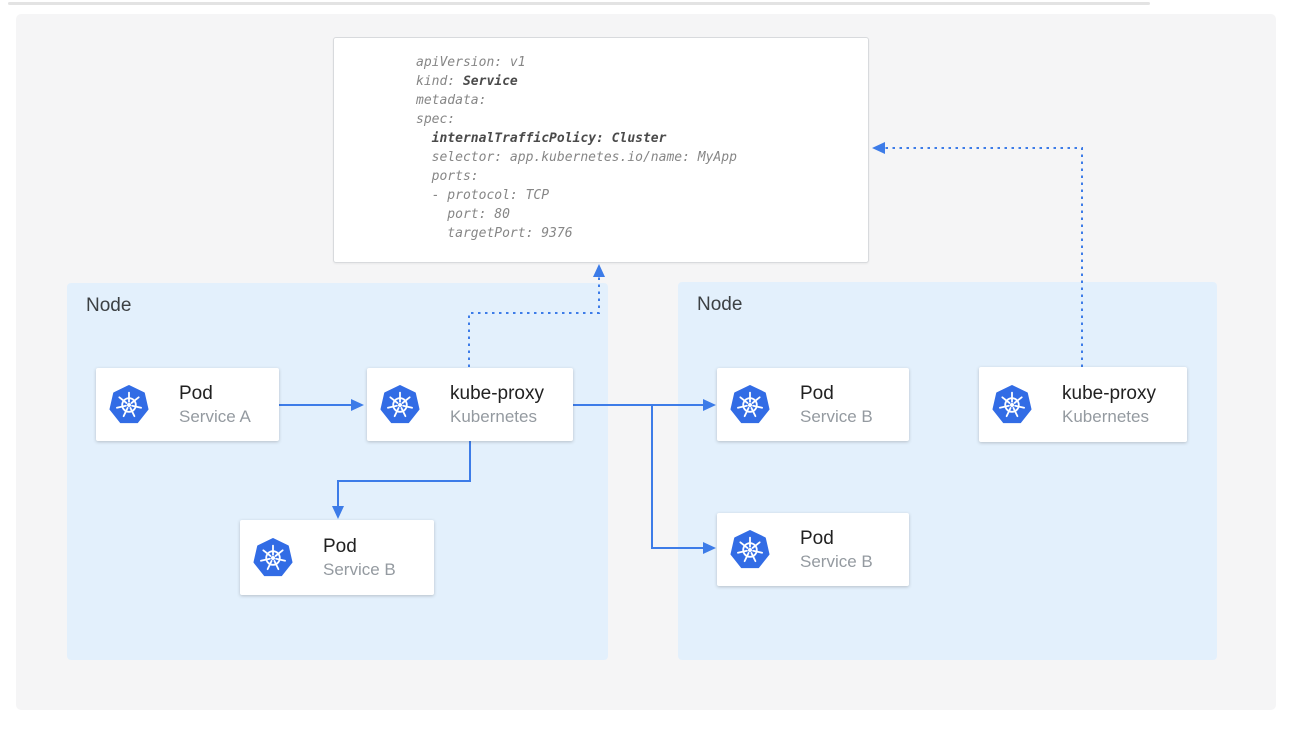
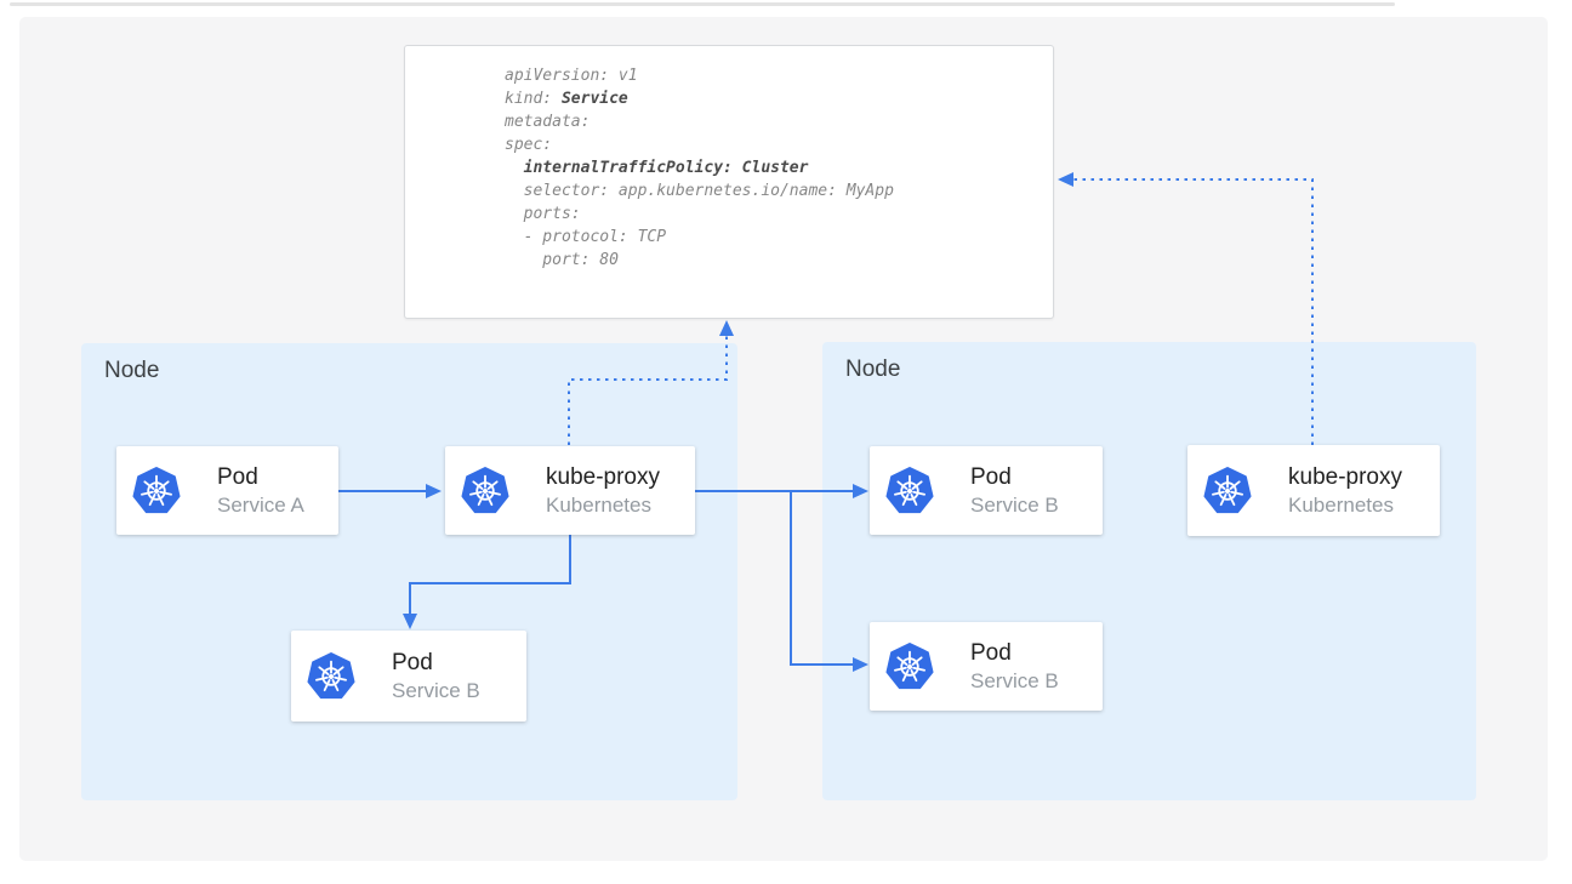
  Node
  Node
  apiVersion: v1
  kind: Service
  metadata:
  spec:
  internalTrafficPolicy: Cluster
  selector: app.kubernetes.io/name: MyApp
  ports:
  - protocol: TCP
  port: 80
- targetPort: 9376
  Pod
  Service A
  kube-proxy
  Kubernetes
  Pod
  Service B
  Pod
  Service B
  Pod
  Service B
  kube-proxy
  Kubernetes
